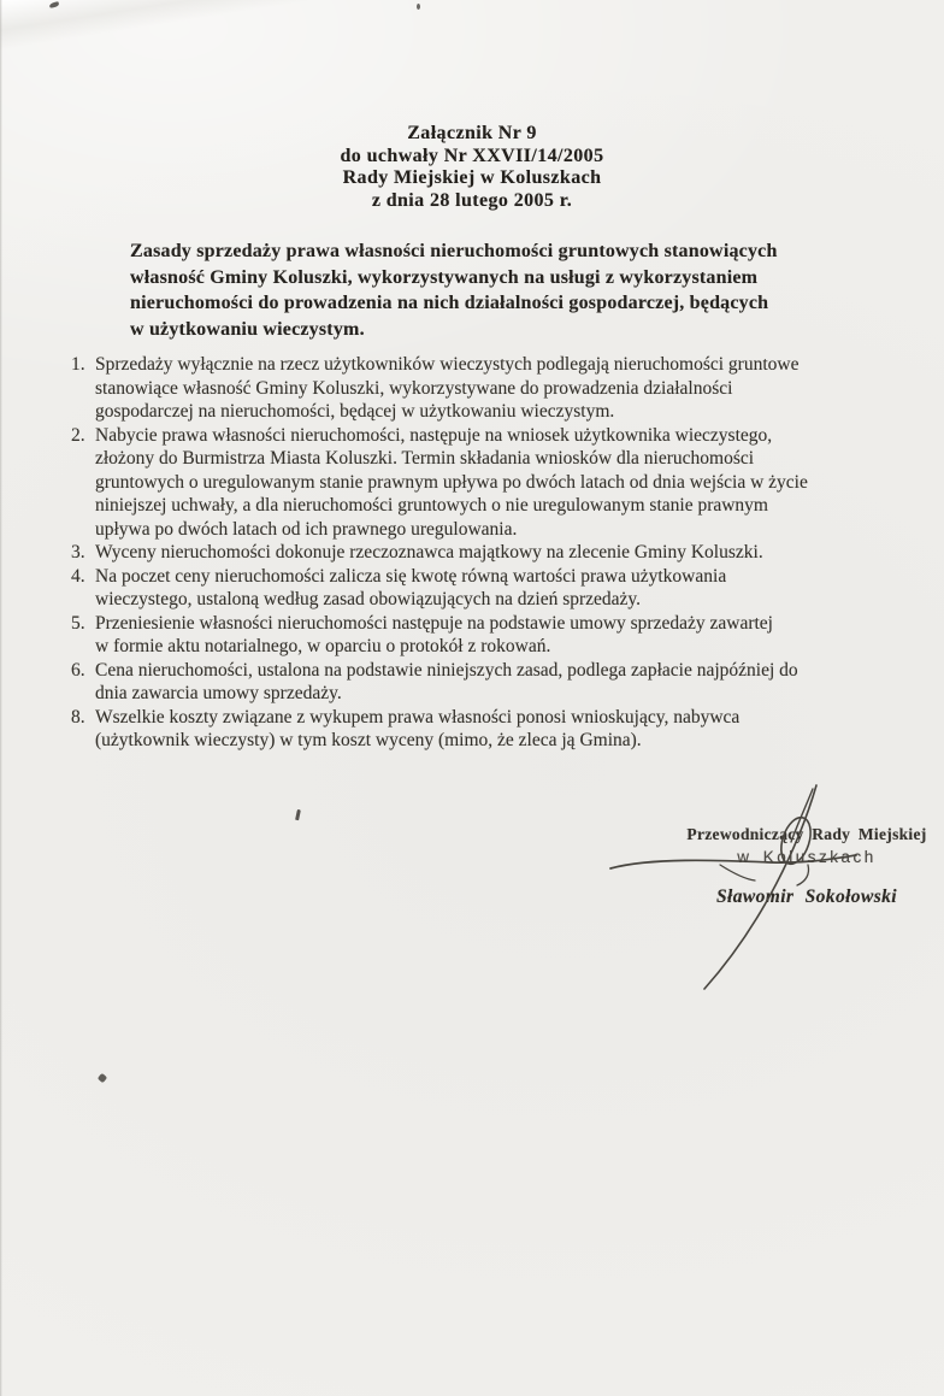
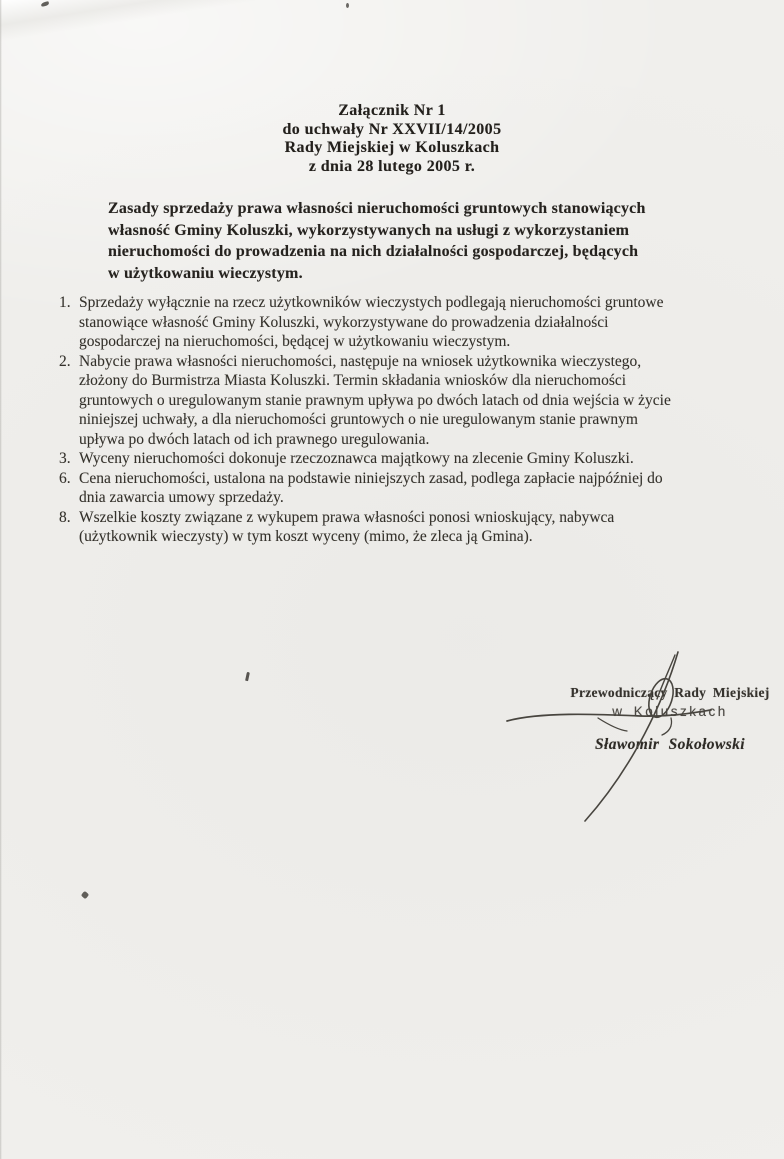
- Załącznik Nr 9
+ Załącznik Nr 1
  do uchwały Nr XXVII/14/2005
  Rady Miejskiej w Koluszkach
  z dnia 28 lutego 2005 r.
  Zasady sprzedaży prawa własności nieruchomości gruntowych stanowiących
  własność Gminy Koluszki, wykorzystywanych na usługi z wykorzystaniem
  nieruchomości do prowadzenia na nich działalności gospodarczej, będących
  w użytkowaniu wieczystym.
  1.
  Sprzedaży wyłącznie na rzecz użytkowników wieczystych podlegają nieruchomości gruntowe
  stanowiące własność Gminy Koluszki, wykorzystywane do prowadzenia działalności
  gospodarczej na nieruchomości, będącej w użytkowaniu wieczystym.
  2.
  Nabycie prawa własności nieruchomości, następuje na wniosek użytkownika wieczystego,
  złożony do Burmistrza Miasta Koluszki. Termin składania wniosków dla nieruchomości
  gruntowych o uregulowanym stanie prawnym upływa po dwóch latach od dnia wejścia w życie
  niniejszej uchwały, a dla nieruchomości gruntowych o nie uregulowanym stanie prawnym
  upływa po dwóch latach od ich prawnego uregulowania.
  3.
  Wyceny nieruchomości dokonuje rzeczoznawca majątkowy na zlecenie Gminy Koluszki.
- 4.
- Na poczet ceny nieruchomości zalicza się kwotę równą wartości prawa użytkowania
- wieczystego, ustaloną według zasad obowiązujących na dzień sprzedaży.
- 5.
- Przeniesienie własności nieruchomości następuje na podstawie umowy sprzedaży zawartej
- w formie aktu notarialnego, w oparciu o protokół z rokowań.
  6.
  Cena nieruchomości, ustalona na podstawie niniejszych zasad, podlega zapłacie najpóźniej do
  dnia zawarcia umowy sprzedaży.
  8.
  Wszelkie koszty związane z wykupem prawa własności ponosi wnioskujący, nabywca
  (użytkownik wieczysty) w tym koszt wyceny (mimo, że zleca ją Gmina).
  Przewodniczc Rady Miejskiej
  w Klszkch
  Sławomir Sokołowski
